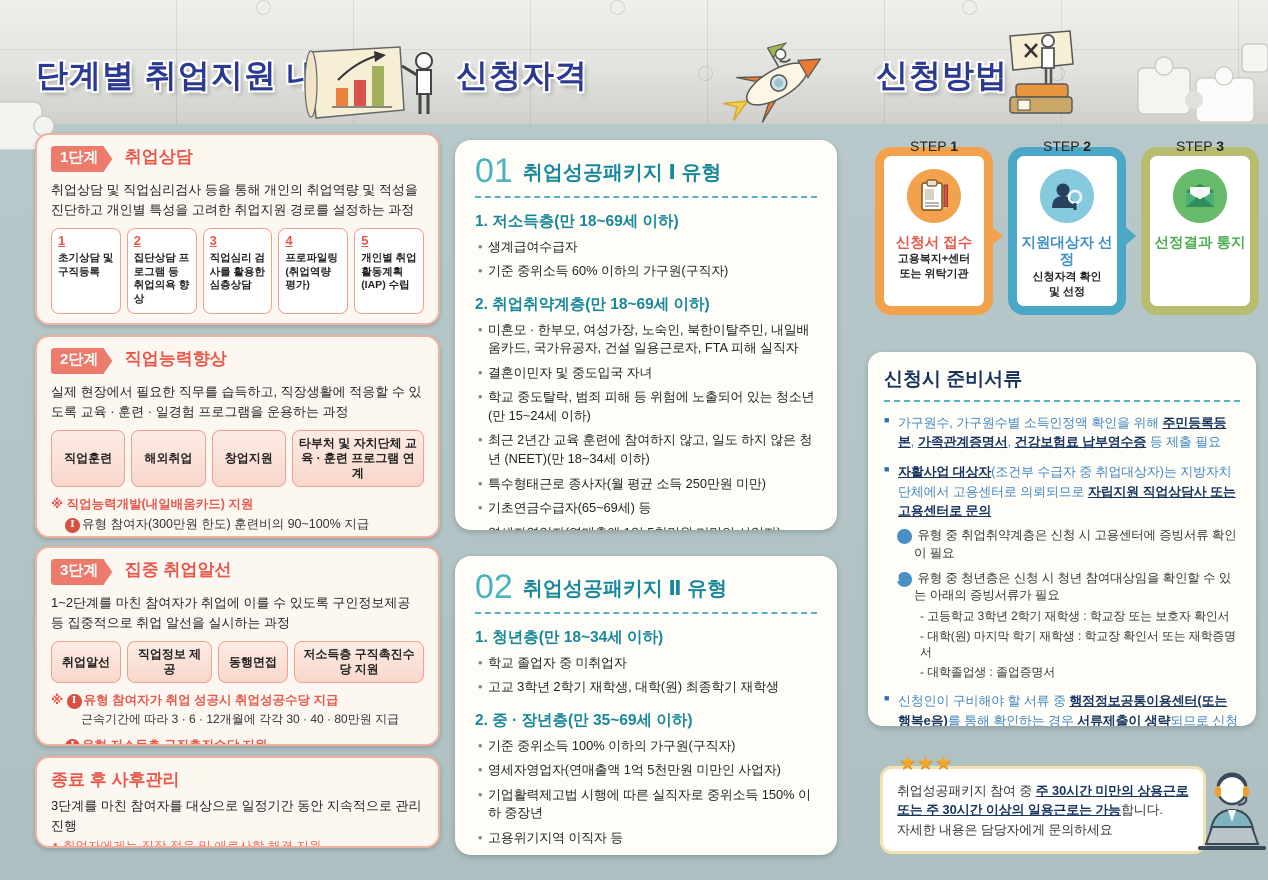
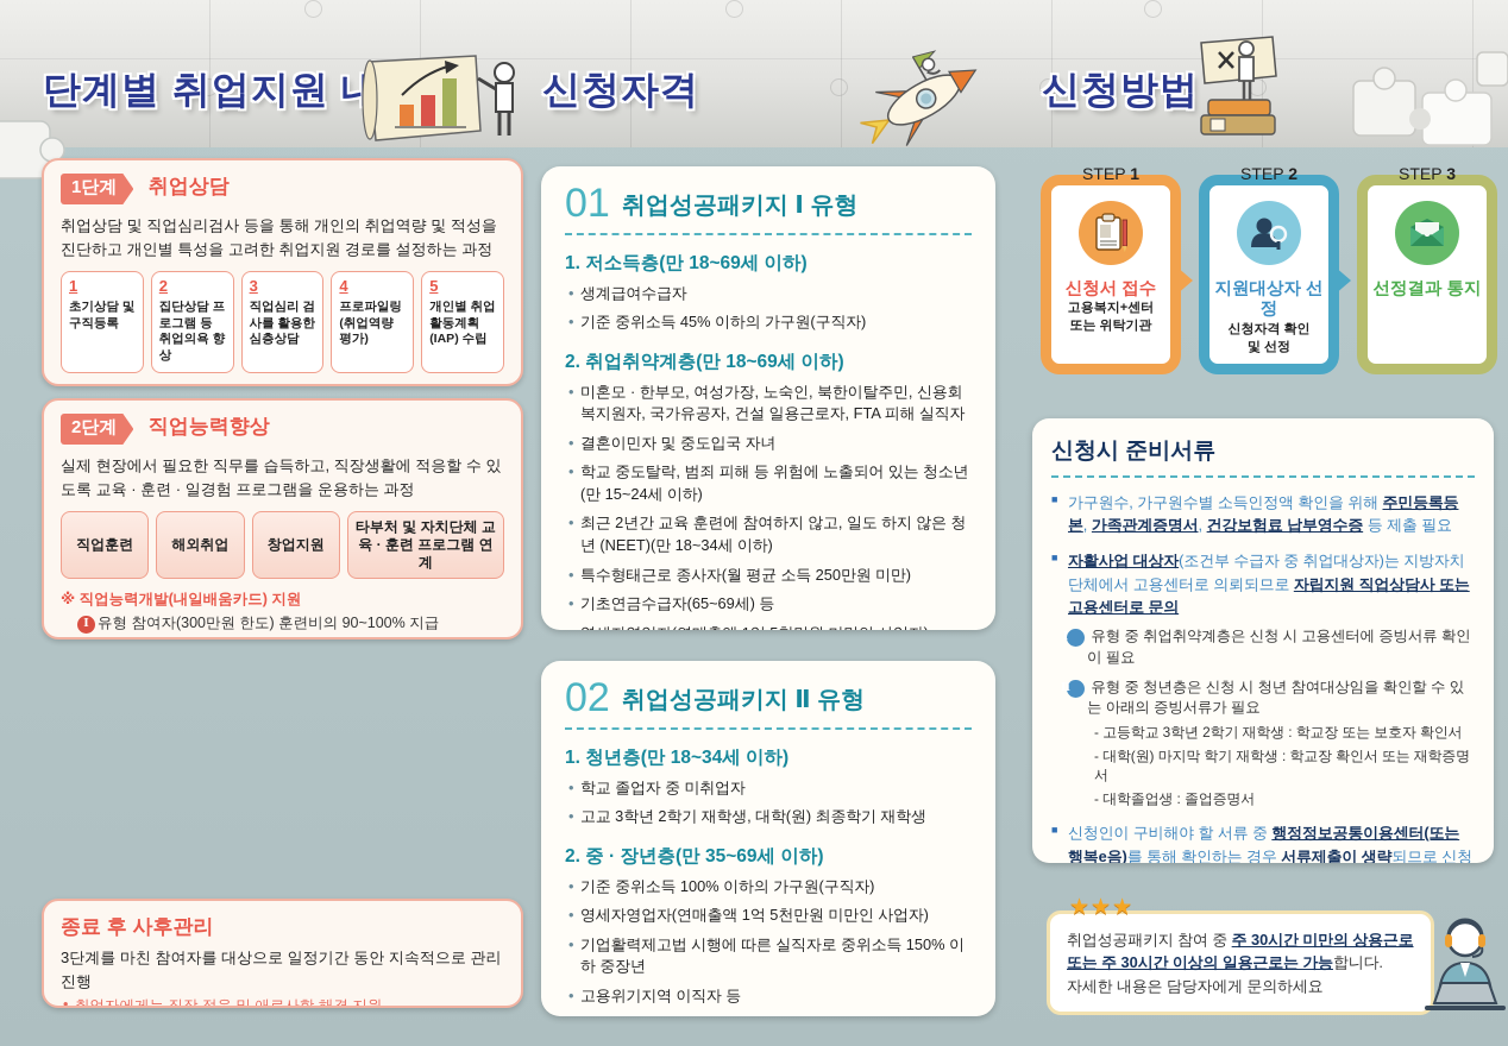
  단계별 취업지원 내
  신청자격
  신청방법
  1단계 취업상담
  취업상담 및 직업심리검사 등을 통해 개인의 취업역량 및 적성을 진단하고 개인별 특성을 고려한 취업지원 경로를 설정하는 과정
  1
  초기상담 및 구직등록
  2
  집단상담 프로그램 등 취업의욕 향상
  3
  직업심리 검사를 활용한 심층상담
  4
  프로파일링 (취업역량평가)
  5
  개인별 취업 활동계획(IAP) 수립
  2단계 직업능력향상
  실제 현장에서 필요한 직무를 습득하고, 직장생활에 적응할 수 있도록 교육 · 훈련 · 일경험 프로그램을 운용하는 과정
  직업훈련
  해외취업
  창업지원
  타부처 및 자치단체 교육 · 훈련 프로그램 연계
  ※ 직업능력개발(내일배움카드) 지원
  Ⅰ 유형 참여자(300만원 한도) 훈련비의 90~100% 지급
- 3단계 집중 취업알선
- 1~2단계를 마친 참여자가 취업에 이를 수 있도록 구인정보제공 등 집중적으로 취업 알선을 실시하는 과정
- 취업알선
- 직업정보 제공
- 동행면접
- 저소득층 구직촉진수당 지원
- ※ Ⅰ 유형 참여자가 취업 성공시 취업성공수당 지급
- 근속기간에 따라 3 · 6 · 12개월에 각각 30 · 40 · 80만원 지급
  종료 후 사후관리
  3단계를 마친 참여자를 대상으로 일정기간 동안 지속적으로 관리 진행
  01
  취업성공패키지 Ⅰ 유형
  1. 저소득층(만 18~69세 이하)
  생계급여수급자
- 기준 중위소득 60% 이하의 가구원(구직자)
+ 기준 중위소득 45% 이하의 가구원(구직자)
  2. 취업취약계층(만 18~69세 이하)
- 미혼모 · 한부모, 여성가장, 노숙인, 북한이탈주민, 내일배움카드, 국가유공자, 건설 일용근로자, FTA 피해 실직자
+ 미혼모 · 한부모, 여성가장, 노숙인, 북한이탈주민, 신용회복지원자, 국가유공자, 건설 일용근로자, FTA 피해 실직자
  결혼이민자 및 중도입국 자녀
  학교 중도탈락, 범죄 피해 등 위험에 노출되어 있는 청소년 (만 15~24세 이하)
  최근 2년간 교육 훈련에 참여하지 않고, 일도 하지 않은 청년 (NEET)(만 18~34세 이하)
  특수형태근로 종사자(월 평균 소득 250만원 미만)
  기초연금수급자(65~69세) 등
  02
  취업성공패키지 Ⅱ 유형
  1. 청년층(만 18~34세 이하)
  학교 졸업자 중 미취업자
  고교 3학년 2학기 재학생, 대학(원) 최종학기 재학생
  2. 중 · 장년층(만 35~69세 이하)
  기준 중위소득 100% 이하의 가구원(구직자)
  영세자영업자(연매출액 1억 5천만원 미만인 사업자)
  기업활력제고법 시행에 따른 실직자로 중위소득 150% 이하 중장년
  고용위기지역 이직자 등
  STEP 1
  신청서 접수
  고용복지+센터
  또는 위탁기관
  STEP 2
  지원대상자 선정
  신청자격 확인
  및 선정
  STEP 3
  선정결과 통지
  신청시 준비서류
  가구원수, 가구원수별 소득인정액 확인을 위해 주민등록등본, 가족관계증명서, 건강보험료 납부영수증 등 제출 필요
  자활사업 대상자(조건부 수급자 중 취업대상자)는 지방자치단체에서 고용센터로 의뢰되므로 자립지원 직업상담사 또는 고용센터로 문의
  Ⅰ 유형 중 취업취약계층은 신청 시 고용센터에 증빙서류 확인이 필요
  Ⅱ 유형 중 청년층은 신청 시 청년 참여대상임을 확인할 수 있는 아래의 증빙서류가 필요
  - 고등학교 3학년 2학기 재학생 : 학교장 또는 보호자 확인서
  - 대학(원) 마지막 학기 재학생 : 학교장 확인서 또는 재학증명서
  - 대학졸업생 : 졸업증명서
  ★★★
  취업성공패키지 참여 중 주 30시간 미만의 상용근로 또는 주 30시간 이상의 일용근로는 가능합니다.
  자세한 내용은 담당자에게 문의하세요
